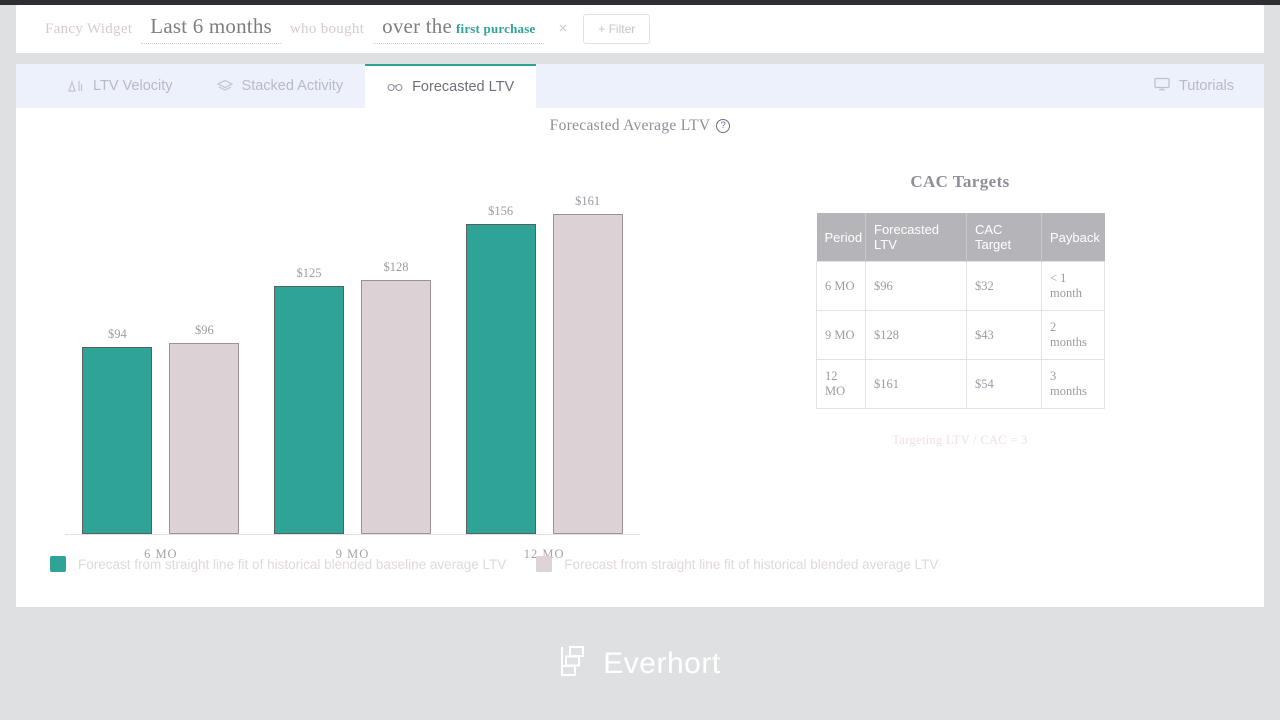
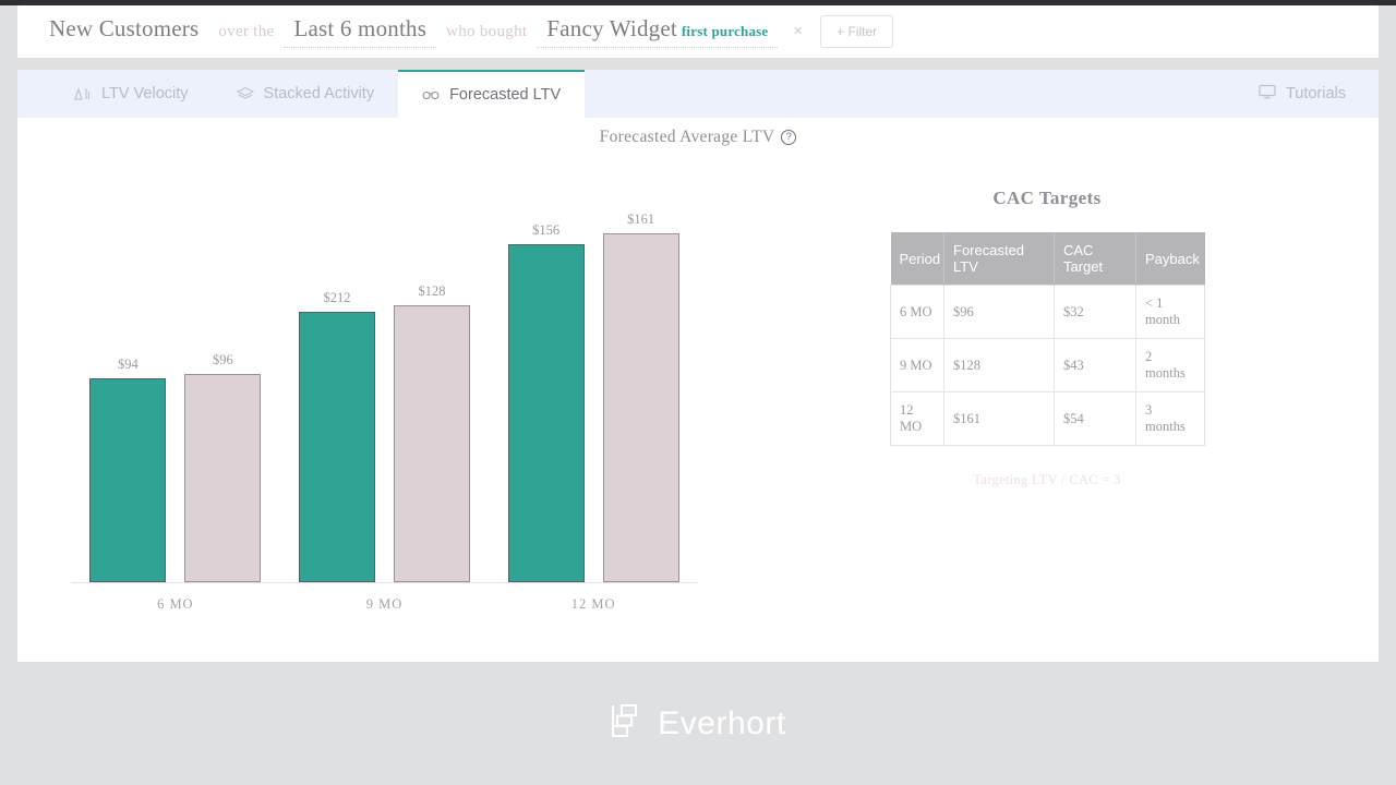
+ New Customers
- Fancy Widget
+ over the
  Last 6 months
  who bought
- over the first purchase
+ Fancy Widget first purchase
  ×
  + Filter
  LTV Velocity
  Stacked Activity
  Forecasted LTV
  Tutorials
  Forecasted Average LTV ?
  $94
  $96
  6 MO
- $125
+ $212
  $128
  9 MO
  $156
  $161
  12 MO
- Forecast from straight line fit of historical blended baseline average LTV
- Forecast from straight line fit of historical blended average LTV
  CAC Targets
  Period	Forecasted LTV	CAC Target	Payback
  6 MO	$96	$32	< 1 month
  9 MO	$128	$43	2 months
  12 MO	$161	$54	3 months
  Targeting LTV / CAC = 3
  Everhort
